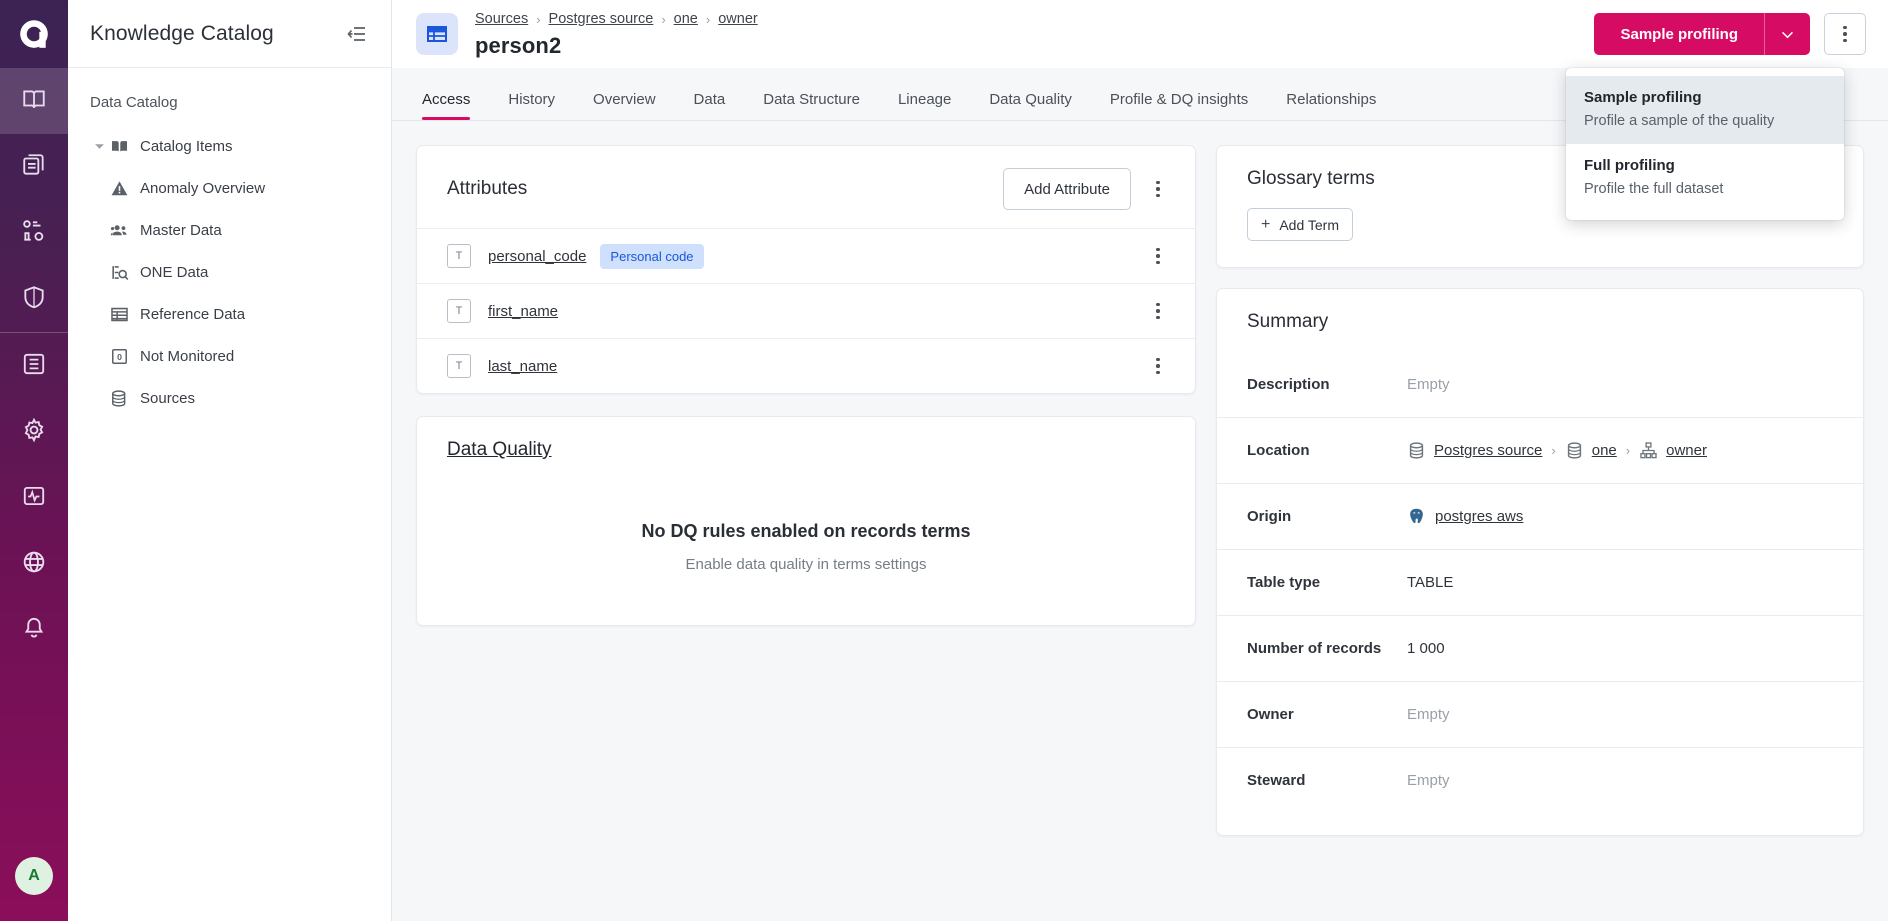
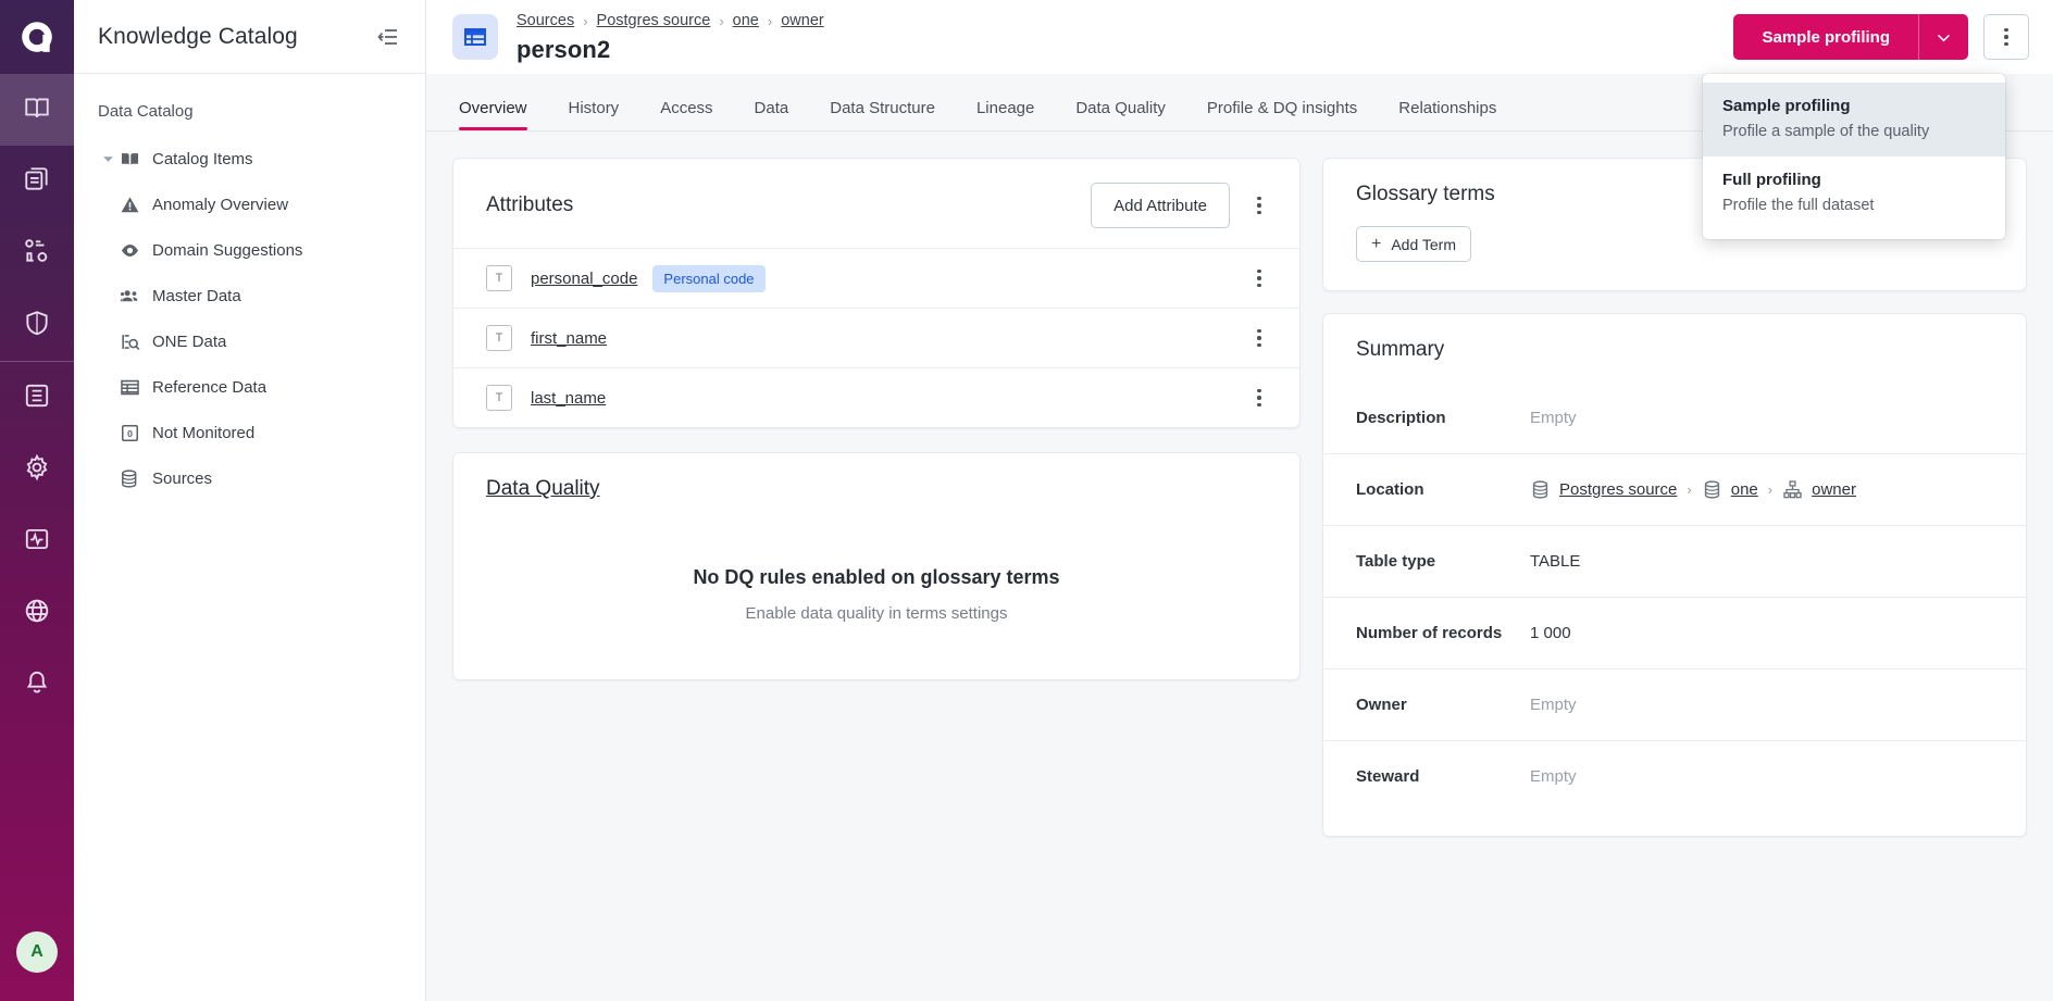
  A
  Knowledge Catalog
  Data Catalog
  Catalog Items
  Anomaly Overview
+ Domain Suggestions
  Master Data
  ONE Data
  Reference Data
  0
  Not Monitored
  Sources
  Sources
  ›
  Postgres source
  ›
  one
  ›
  owner
  person2
  Sample profiling
- Access
+ Overview
  History
- Overview
+ Access
  Data
  Data Structure
  Lineage
  Data Quality
  Profile & DQ insights
  Relationships
  Attributes
  Add Attribute
  T
  personal_code
  Personal code
  T
  first_name
  T
  last_name
  Data Quality
- No DQ rules enabled on records terms
+ No DQ rules enabled on glossary terms
  Enable data quality in terms settings
  Glossary terms
  +
  Add Term
  Summary
  Description
  Empty
  Location
  Postgres source
  ›
  one
  ›
  owner
- Origin
- postgres aws
  Table type
  TABLE
  Number of records
  1 000
  Owner
  Empty
  Steward
  Empty
  Sample profiling
  Profile a sample of the quality
  Full profiling
  Profile the full dataset
